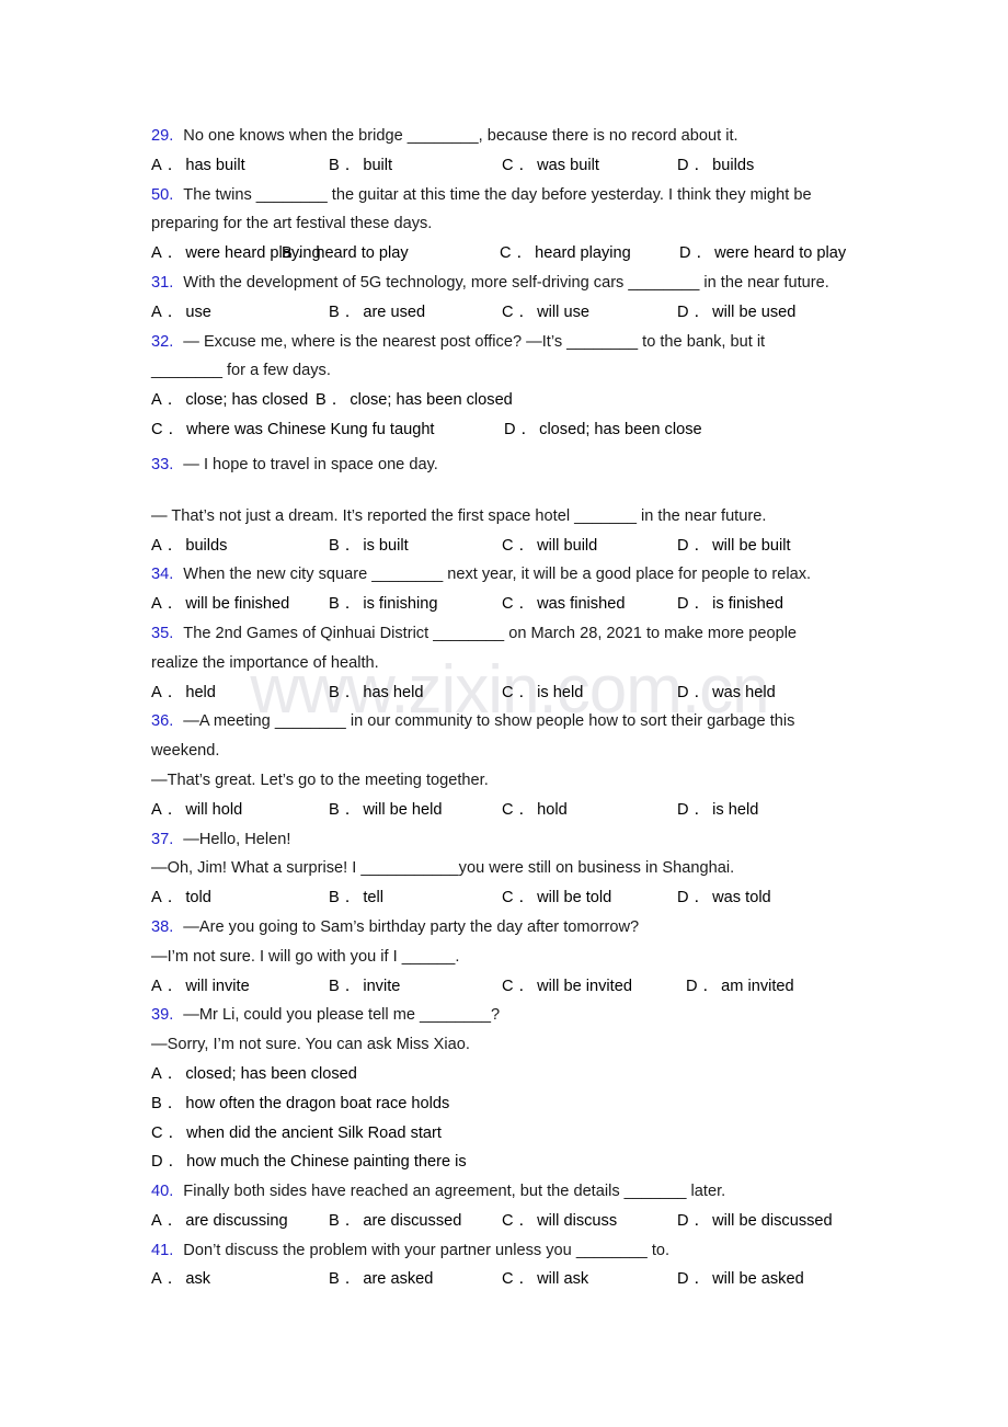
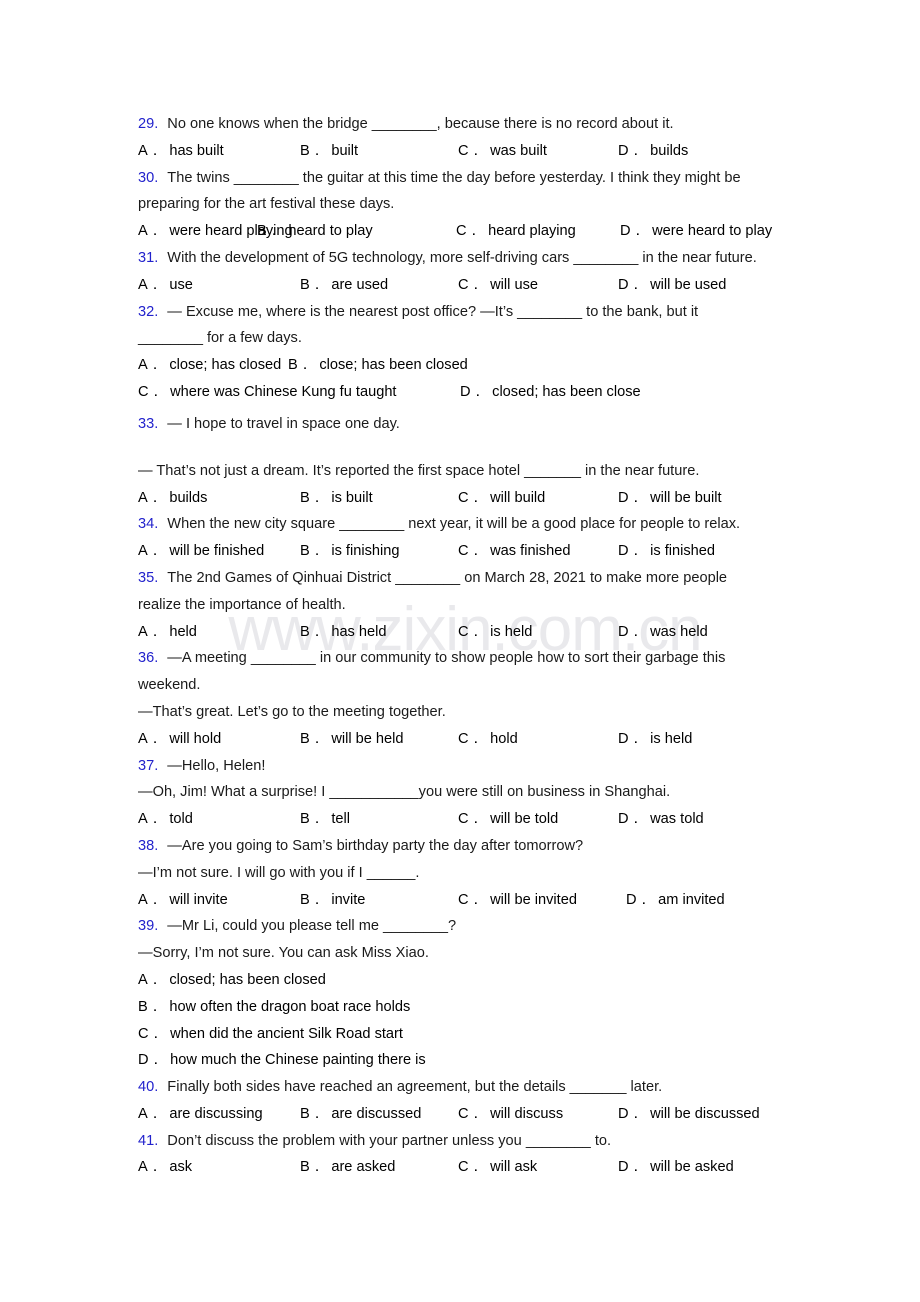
  www.zixin.com.cn
  29. No one knows when the bridge ________, because there is no record about it.
  A． has built
  B． built
  C． was built
  D． builds
- 50. The twins ________ the guitar at this time the day before yesterday. I think they might be
+ 30. The twins ________ the guitar at this time the day before yesterday. I think they might be
  preparing for the art festival these days.
  A． were heard playing
  B． heard to play
  C． heard playing
  D． were heard to play
  31. With the development of 5G technology, more self-driving cars ________ in the near future.
  A． use
  B． are used
  C． will use
  D． will be used
  32. — Excuse me, where is the nearest post office? —It’s ________ to the bank, but it
  ________ for a few days.
  A． close; has closed
  B． close; has been closed
  C． where was Chinese Kung fu taught
  D． closed; has been close
  33. — I hope to travel in space one day.
  — That’s not just a dream. It’s reported the first space hotel _______ in the near future.
  A． builds
  B． is built
  C． will build
  D． will be built
  34. When the new city square ________ next year, it will be a good place for people to relax.
  A． will be finished
  B． is finishing
  C． was finished
  D． is finished
  35. The 2nd Games of Qinhuai District ________ on March 28, 2021 to make more people
  realize the importance of health.
  A． held
  B． has held
  C． is held
  D． was held
  36. —A meeting ________ in our community to show people how to sort their garbage this
  weekend.
  —That’s great. Let’s go to the meeting together.
  A． will hold
  B． will be held
  C． hold
  D． is held
  37. —Hello, Helen!
  —Oh, Jim! What a surprise! I ___________you were still on business in Shanghai.
  A． told
  B． tell
  C． will be told
  D． was told
  38. —Are you going to Sam’s birthday party the day after tomorrow?
  —I’m not sure. I will go with you if I ______.
  A． will invite
  B． invite
  C． will be invited
  D． am invited
  39. —Mr Li, could you please tell me ________?
  —Sorry, I’m not sure. You can ask Miss Xiao.
  A． closed; has been closed
  B． how often the dragon boat race holds
  C． when did the ancient Silk Road start
  D． how much the Chinese painting there is
  40. Finally both sides have reached an agreement, but the details _______ later.
  A． are discussing
  B． are discussed
  C． will discuss
  D． will be discussed
  41. Don’t discuss the problem with your partner unless you ________ to.
  A． ask
  B． are asked
  C． will ask
  D． will be asked
